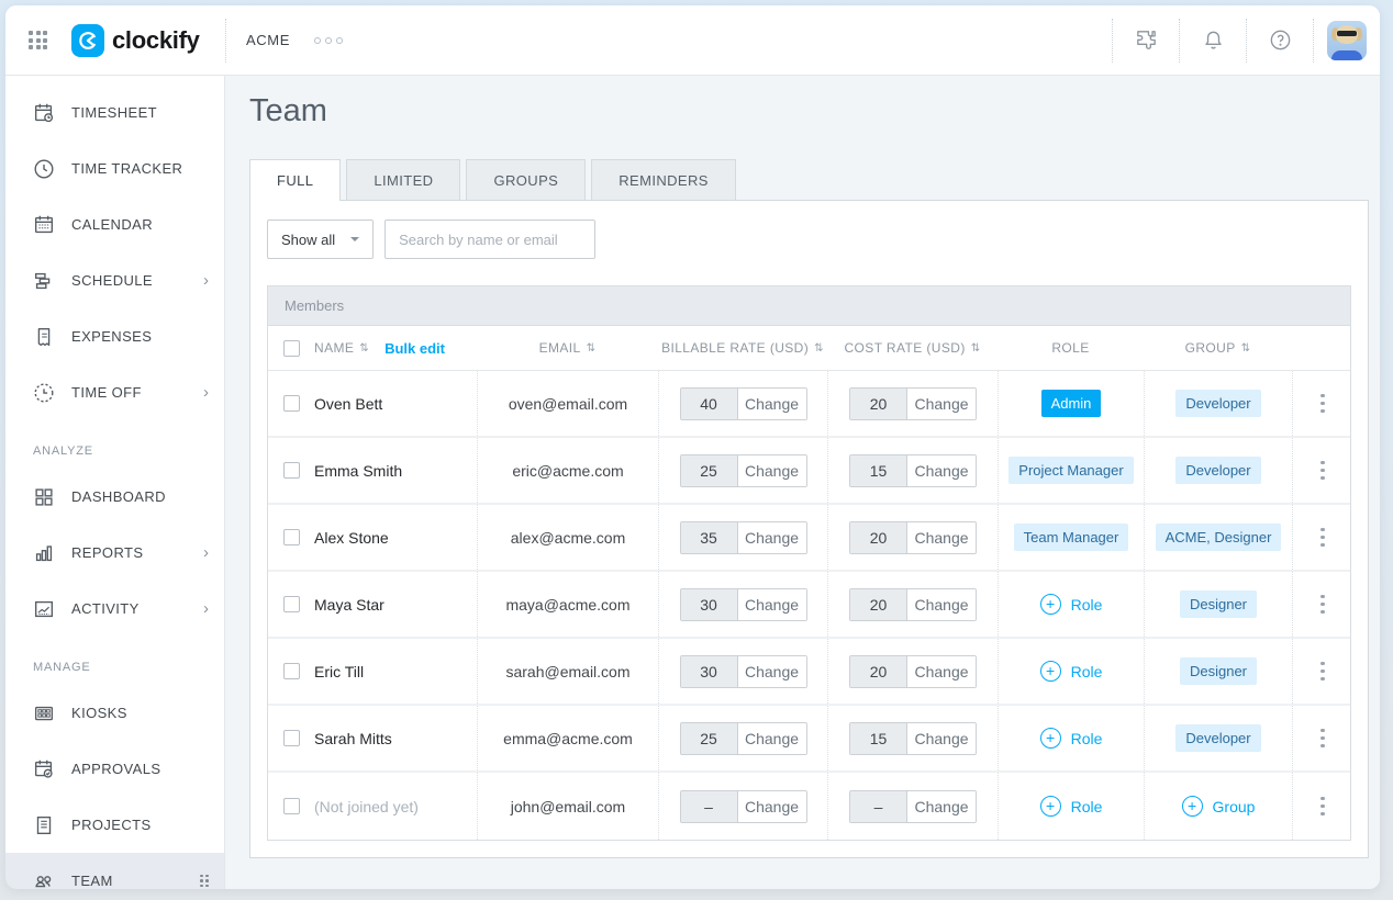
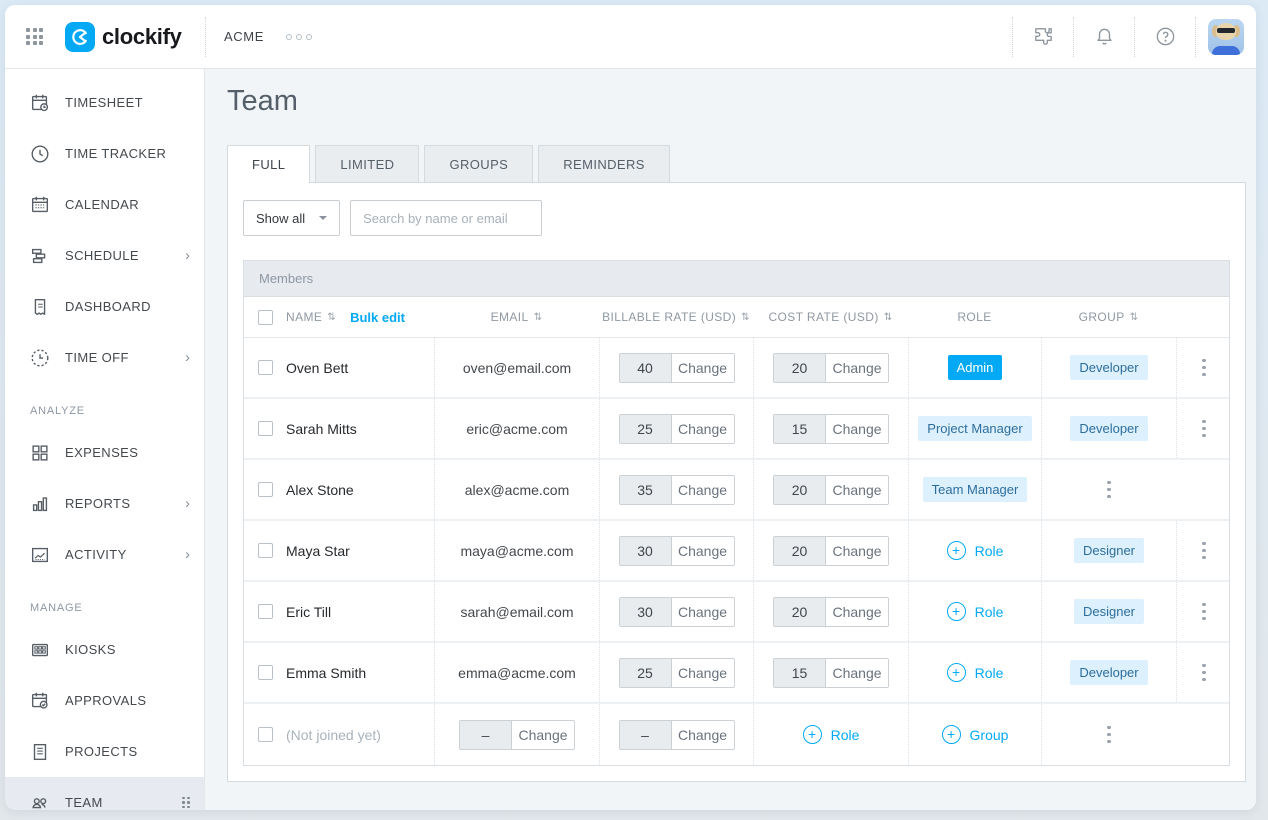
  clockify
  ACME
  TIMESHEET
  TIME TRACKER
  CALENDAR
  SCHEDULE
  ›
- EXPENSES
+ DASHBOARD
  TIME OFF
  ›
  ANALYZE
- DASHBOARD
+ EXPENSES
  REPORTS
  ›
  ACTIVITY
  ›
  MANAGE
  KIOSKS
  APPROVALS
  PROJECTS
  TEAM
  Team
  FULL
  LIMITED
  GROUPS
  REMINDERS
  Show all
  Search by name or email
  Members
  NAME
  Bulk edit
  EMAIL
  BILLABLE RATE (USD)
  COST RATE (USD)
  ROLE
  GROUP
  Oven Bett
  oven@email.com
  40
  Change
  20
  Change
  Admin
  Developer
- Emma Smith
+ Sarah Mitts
  eric@acme.com
  25
  Change
  15
  Change
  Project Manager
  Developer
  Alex Stone
  alex@acme.com
  35
  Change
  20
  Change
  Team Manager
- ACME, Designer
  Maya Star
  maya@acme.com
  30
  Change
  20
  Change
  +
  Role
  Designer
  Eric Till
  sarah@email.com
  30
  Change
  20
  Change
  +
  Role
  Designer
- Sarah Mitts
+ Emma Smith
  emma@acme.com
  25
  Change
  15
  Change
  +
  Role
  Developer
  (Not joined yet)
- john@email.com
  –
  Change
  –
  Change
  +
  Role
  +
  Group
